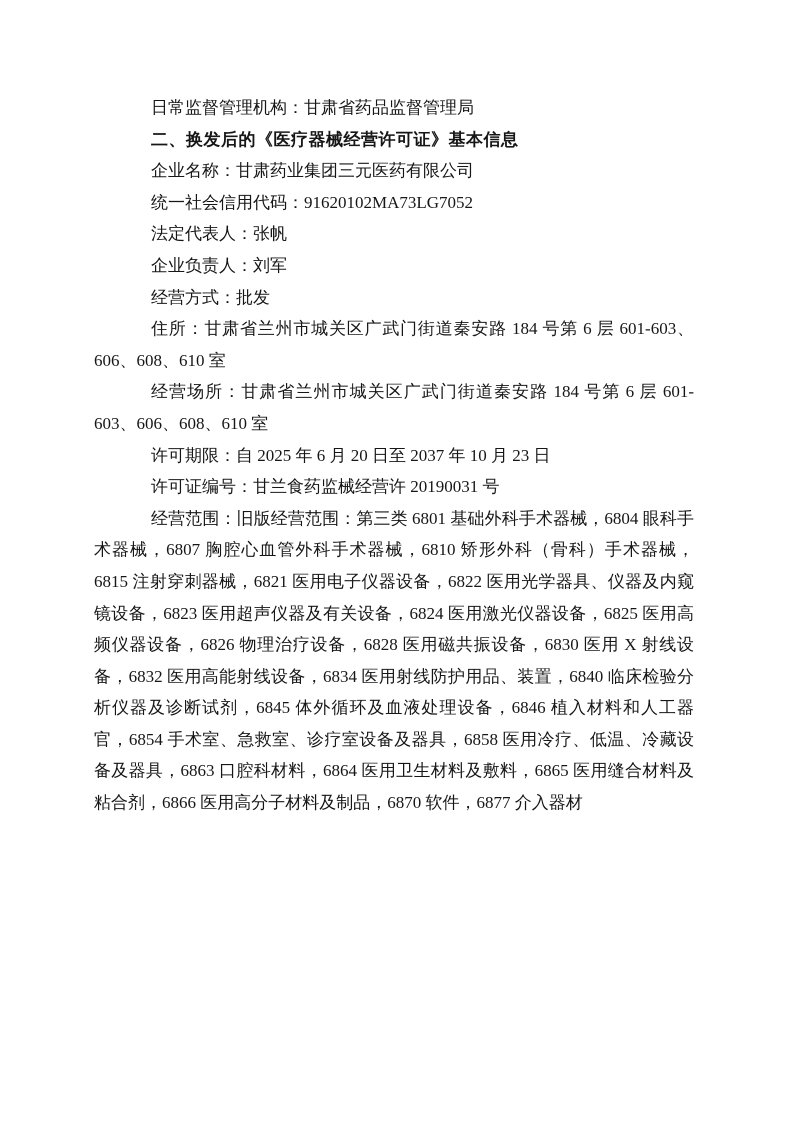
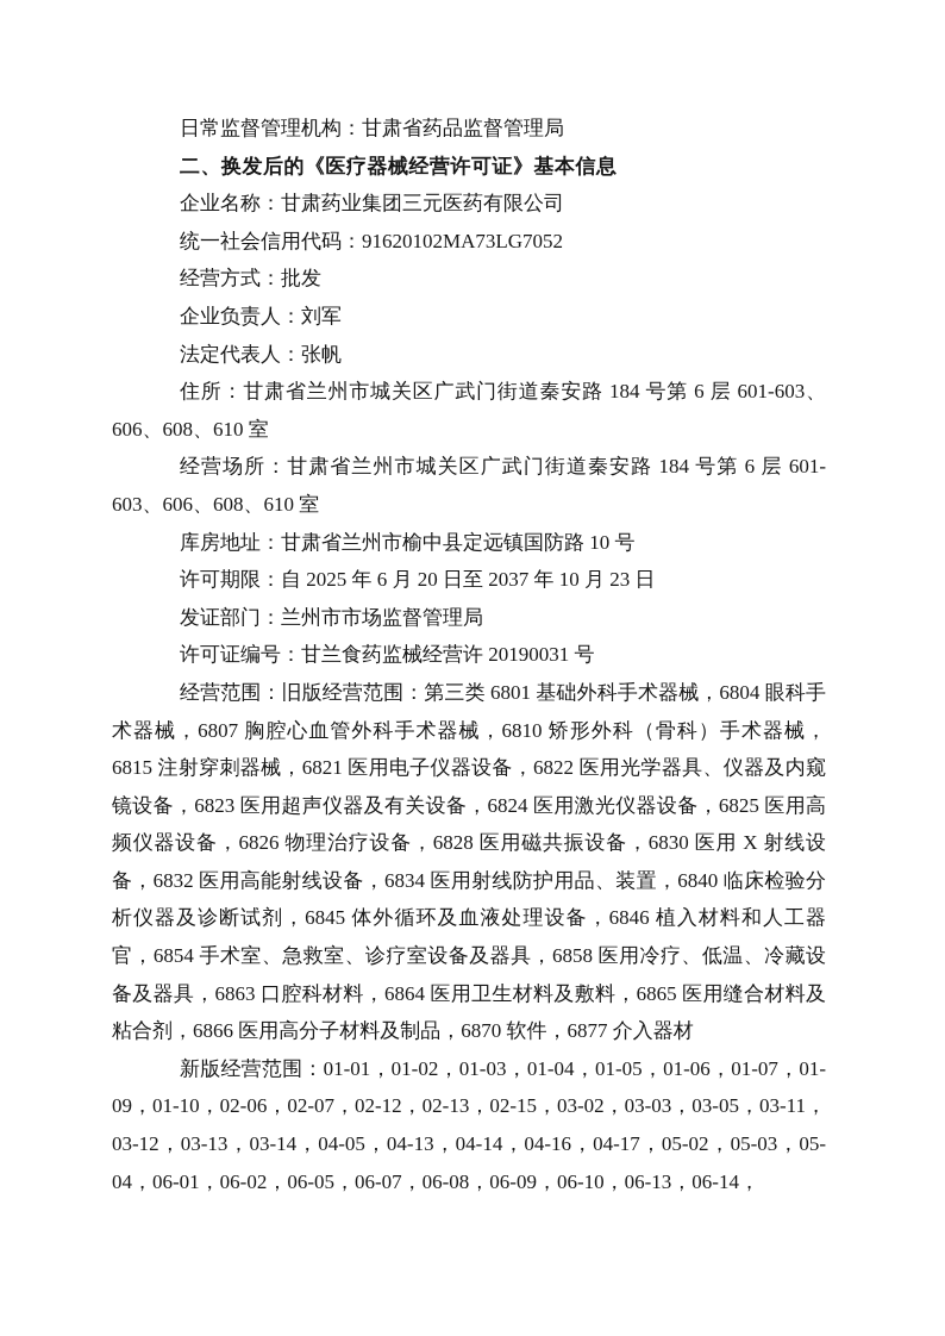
  日常监督管理机构：甘肃省药品监督管理局
  二、换发后的《医疗器械经营许可证》基本信息
  企业名称：甘肃药业集团三元医药有限公司
  统一社会信用代码：91620102MA73LG7052
- 法定代表人：张帆
+ 经营方式：批发
  企业负责人：刘军
- 经营方式：批发
+ 法定代表人：张帆
  住所：甘肃省兰州市城关区广武门街道秦安路 184 号第 6 层 601-603、606、608、610 室
  经营场所：甘肃省兰州市城关区广武门街道秦安路 184 号第 6 层 601-603、606、608、610 室
+ 库房地址：甘肃省兰州市榆中县定远镇国防路 10 号
  许可期限：自 2025 年 6 月 20 日至 2037 年 10 月 23 日
+ 发证部门：兰州市市场监督管理局
  许可证编号：甘兰食药监械经营许 20190031 号
  经营范围：旧版经营范围：第三类 6801 基础外科手术器械，6804 眼科手术器械，6807 胸腔心血管外科手术器械，6810 矫形外科（骨科）手术器械，6815 注射穿刺器械，6821 医用电子仪器设备，6822 医用光学器具、仪器及内窥镜设备，6823 医用超声仪器及有关设备，6824 医用激光仪器设备，6825 医用高频仪器设备，6826 物理治疗设备，6828 医用磁共振设备，6830 医用 X 射线设备，6832 医用高能射线设备，6834 医用射线防护用品、装置，6840 临床检验分析仪器及诊断试剂，6845 体外循环及血液处理设备，6846 植入材料和人工器官，6854 手术室、急救室、诊疗室设备及器具，6858 医用冷疗、低温、冷藏设备及器具，6863 口腔科材料，6864 医用卫生材料及敷料，6865 医用缝合材料及粘合剂，6866 医用高分子材料及制品，6870 软件，6877 介入器材
+ 新版经营范围：01-01，01-02，01-03，01-04，01-05，01-06，01-07，01-09，01-10，02-06，02-07，02-12，02-13，02-15，03-02，03-03，03-05，03-11，03-12，03-13，03-14，04-05，04-13，04-14，04-16，04-17，05-02，05-03，05-04，06-01，06-02，06-05，06-07，06-08，06-09，06-10，06-13，06-14，
